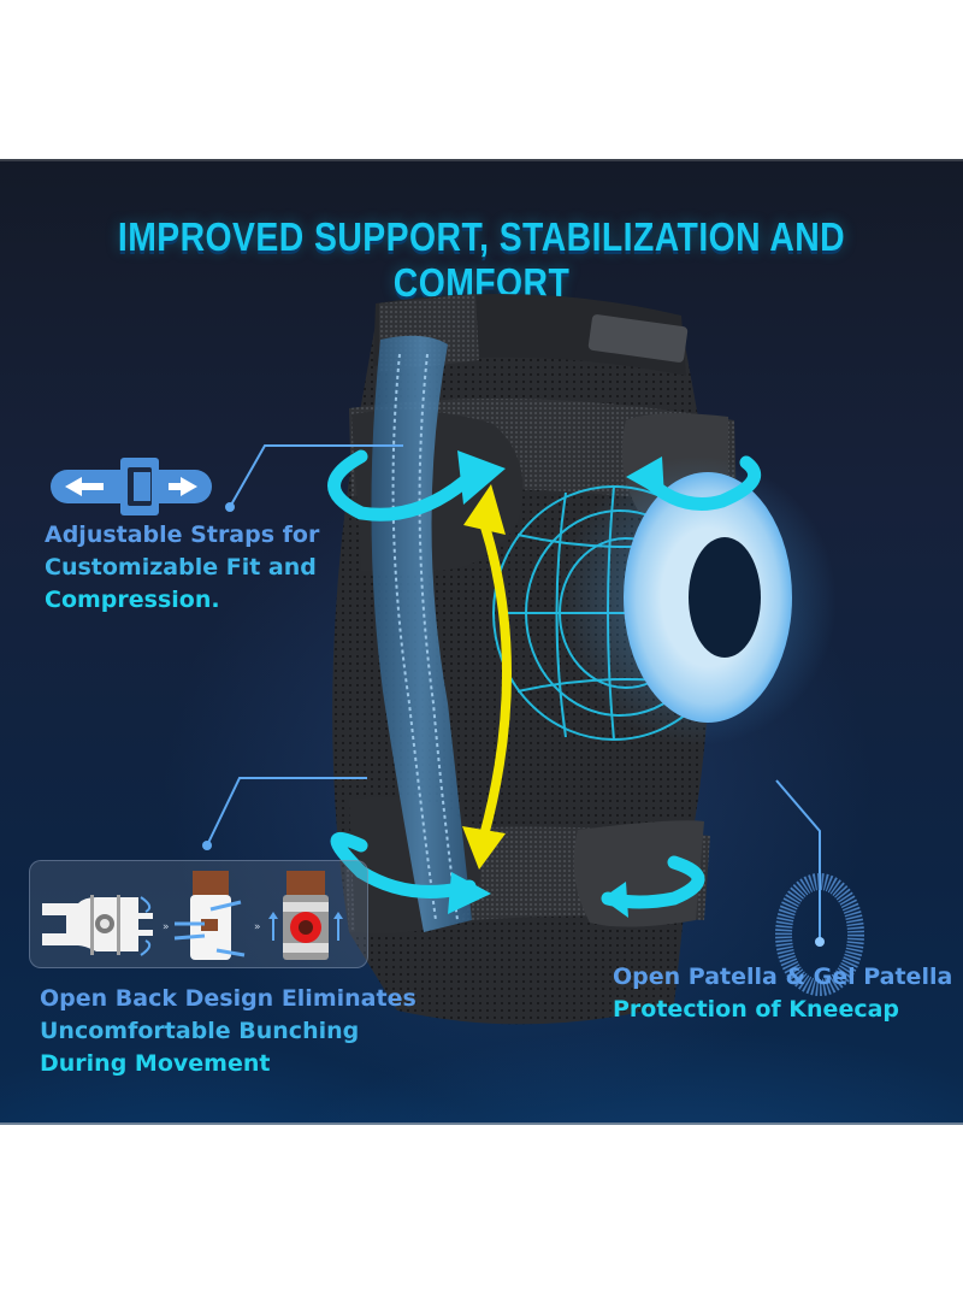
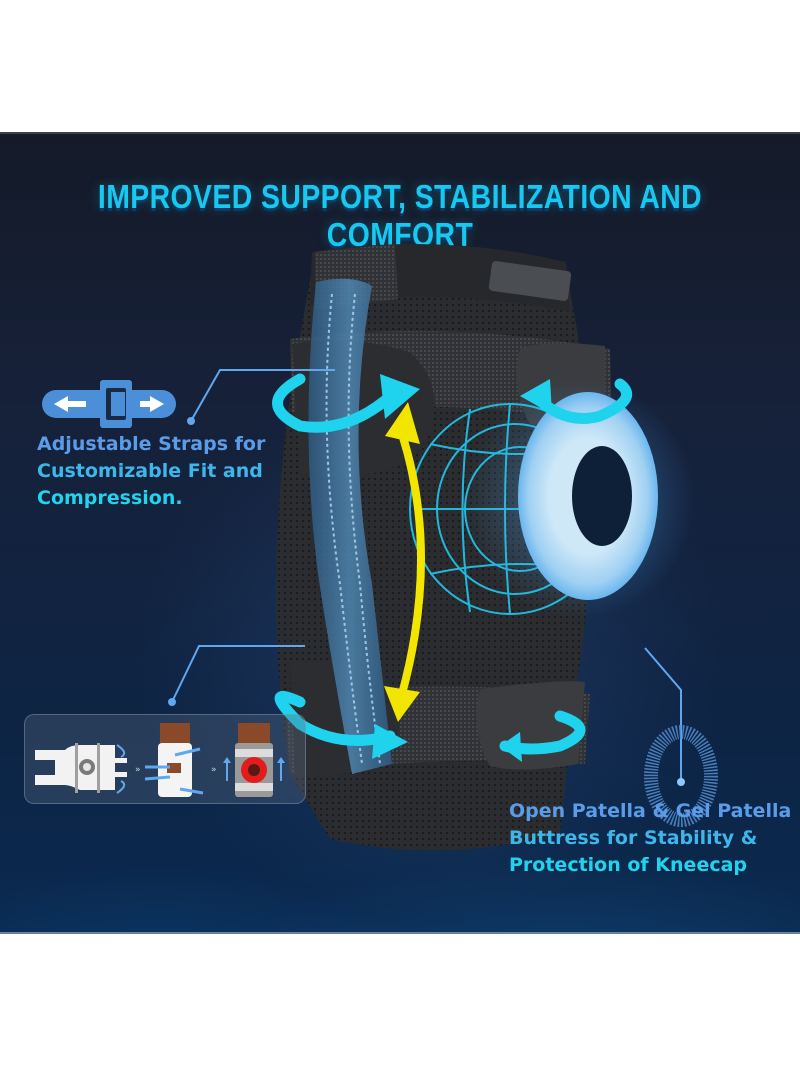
  IMPROVED SUPPORT, STABILIZATION AND COMFORT
  »
  »
  Adjustable Straps for
  Customizable Fit and
  Compression.
- Open Back Design Eliminates
- Uncomfortable Bunching
- During Movement
  Open Patella & Gel Patella
+ Buttress for Stability &
  Protection of Kneecap
